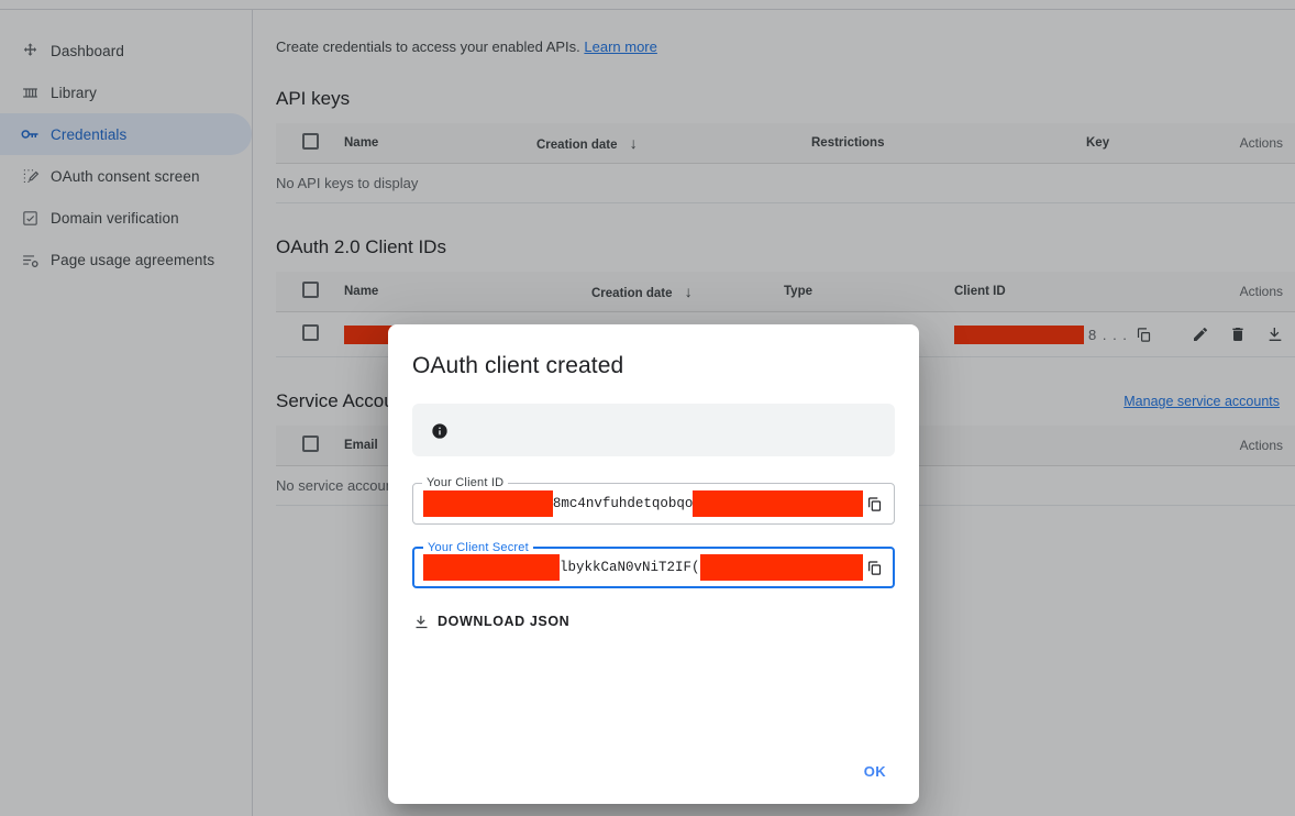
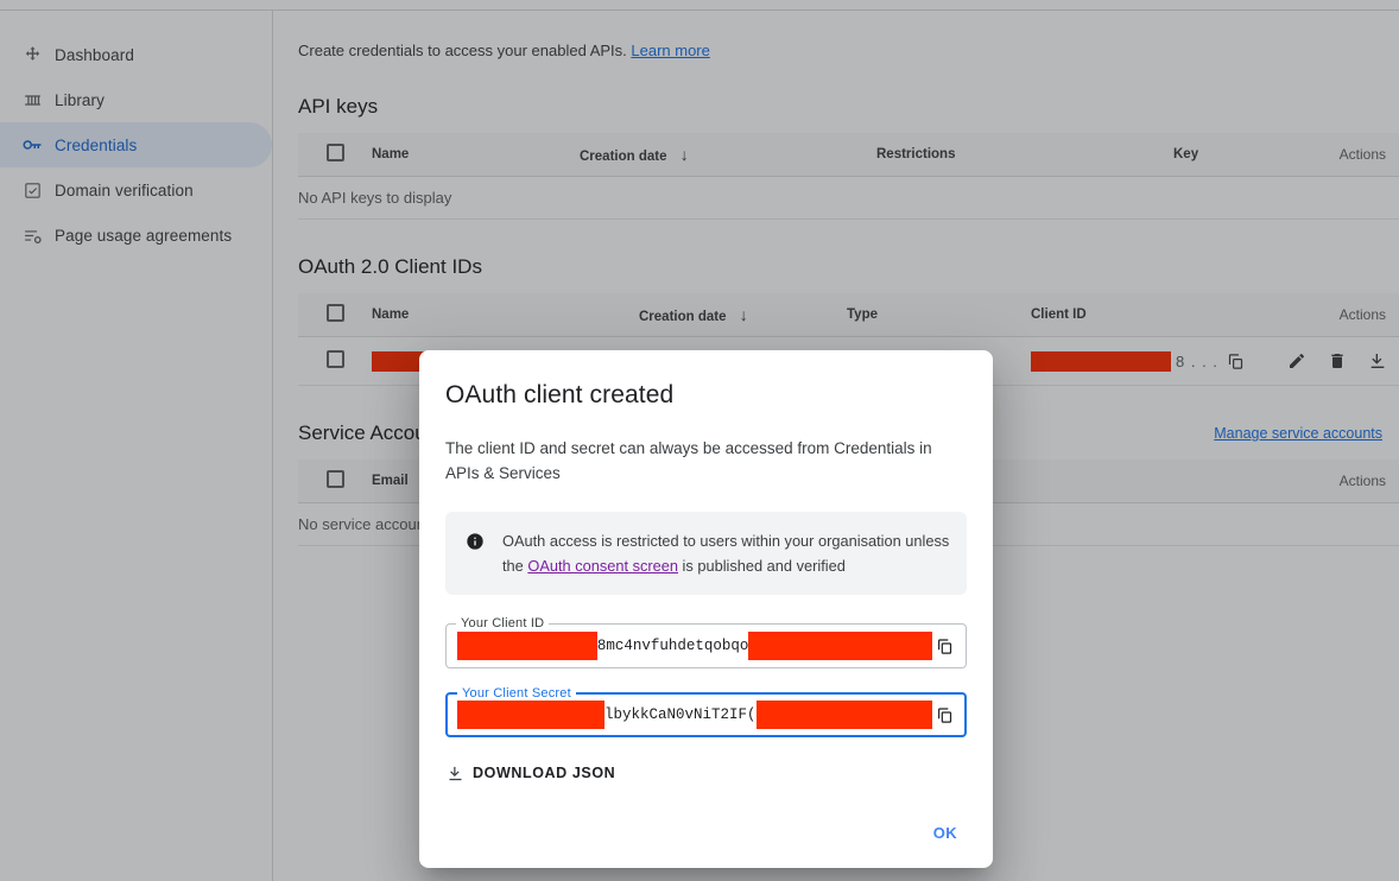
  Dashboard
  Library
  Credentials
- OAuth consent screen
  Domain verification
  Page usage agreements
  Create credentials to access your enabled APIs. Learn more
  API keys
  	Name	Creation date ↓	Restrictions	Key	Actions
  No API keys to display
  OAuth 2.0 Client IDs
  	Name	Creation date ↓	Type	Client ID	Actions
  Service Acco
  Manage service accounts
  	Email	Actions
  OAuth client created
+ The client ID and secret can always be accessed from Credentials in APIs & Services
+ OAuth access is restricted to users within your organisation unless the OAuth consent screen is published and verified
  Your Client ID
  8mc4nvfuhdetqobqo
  Your Client Secret
  lbykkCaN0vNiT2IF(
  DOWNLOAD JSON
  OK
